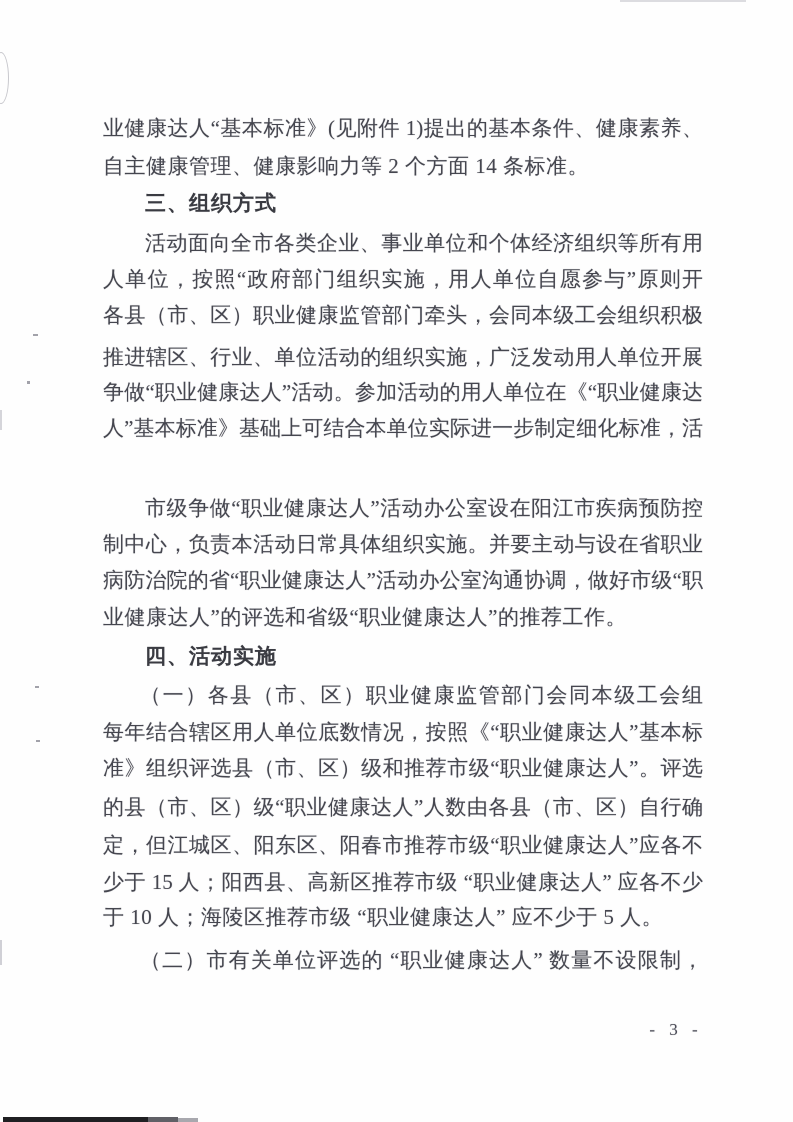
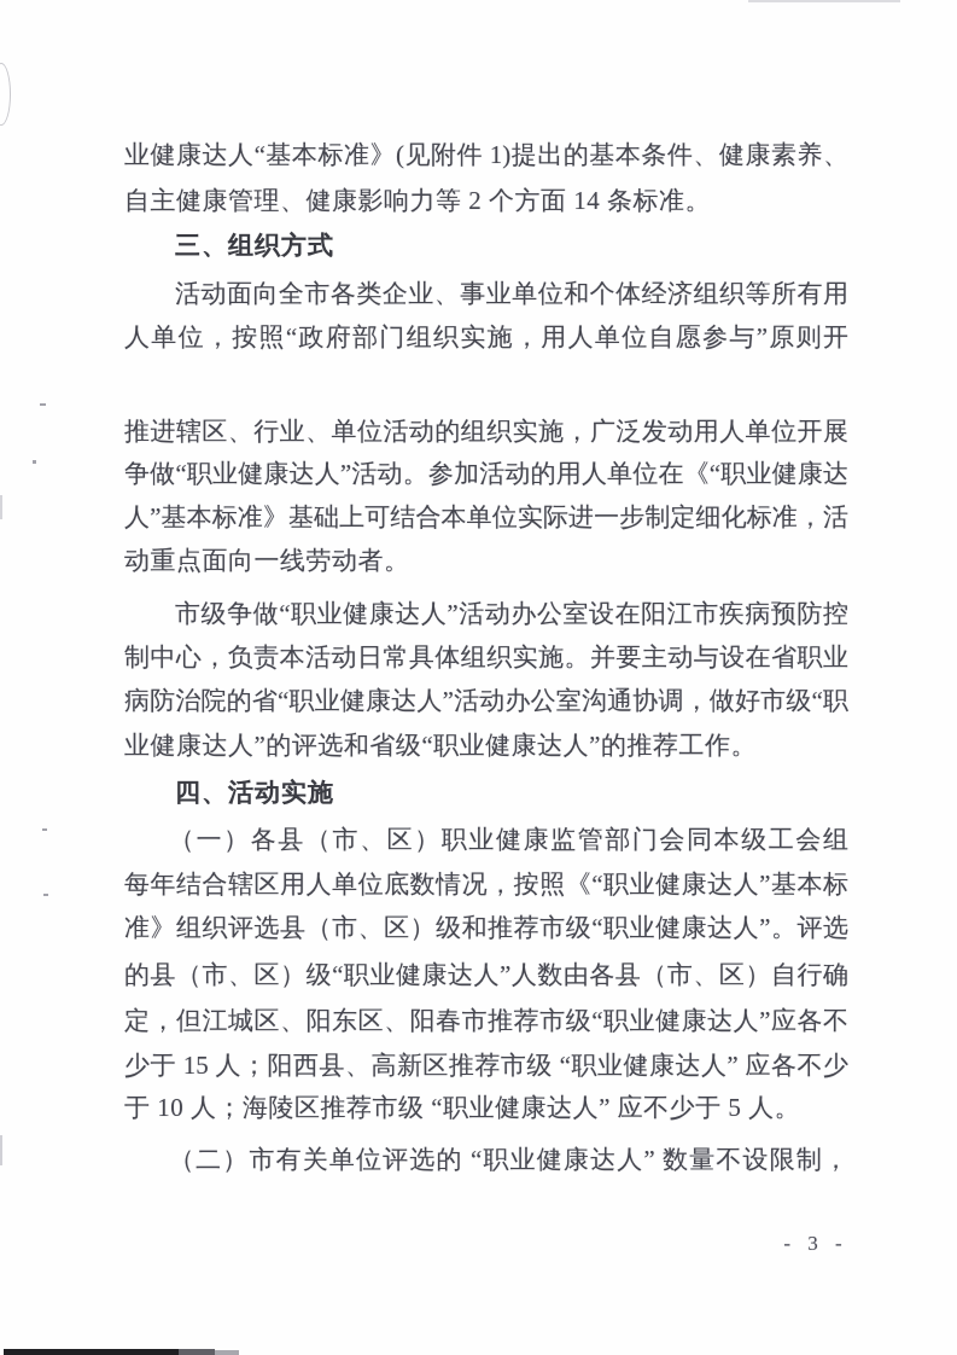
  业健康达人“基本标准》(见附件 1)提出的基本条件、健康素养、
  自主健康管理、健康影响力等 2 个方面 14 条标准。
  三、组织方式
  活动面向全市各类企业、事业单位和个体经济组织等所有用
  人单位，按照“政府部门组织实施，用人单位自愿参与”原则开
- 各县（市、区）职业健康监管部门牵头，会同本级工会组织积极
  推进辖区、行业、单位活动的组织实施，广泛发动用人单位开展
  争做“职业健康达人”活动。参加活动的用人单位在《“职业健康达
  人”基本标准》基础上可结合本单位实际进一步制定细化标准，活
+ 动重点面向一线劳动者。
  市级争做“职业健康达人”活动办公室设在阳江市疾病预防控
  制中心，负责本活动日常具体组织实施。并要主动与设在省职业
  病防治院的省“职业健康达人”活动办公室沟通协调，做好市级“职
  业健康达人”的评选和省级“职业健康达人”的推荐工作。
  四、活动实施
  （一）各县（市、区）职业健康监管部门会同本级工会组
  每年结合辖区用人单位底数情况，按照《“职业健康达人”基本标
  准》组织评选县（市、区）级和推荐市级“职业健康达人”。评选
  的县（市、区）级“职业健康达人”人数由各县（市、区）自行确
  定，但江城区、阳东区、阳春市推荐市级“职业健康达人”应各不
  少于 15 人；阳西县、高新区推荐市级 “职业健康达人” 应各不少
  于 10 人；海陵区推荐市级 “职业健康达人” 应不少于 5 人。
  （二）市有关单位评选的 “职业健康达人” 数量不设限制，
  - 3 -
